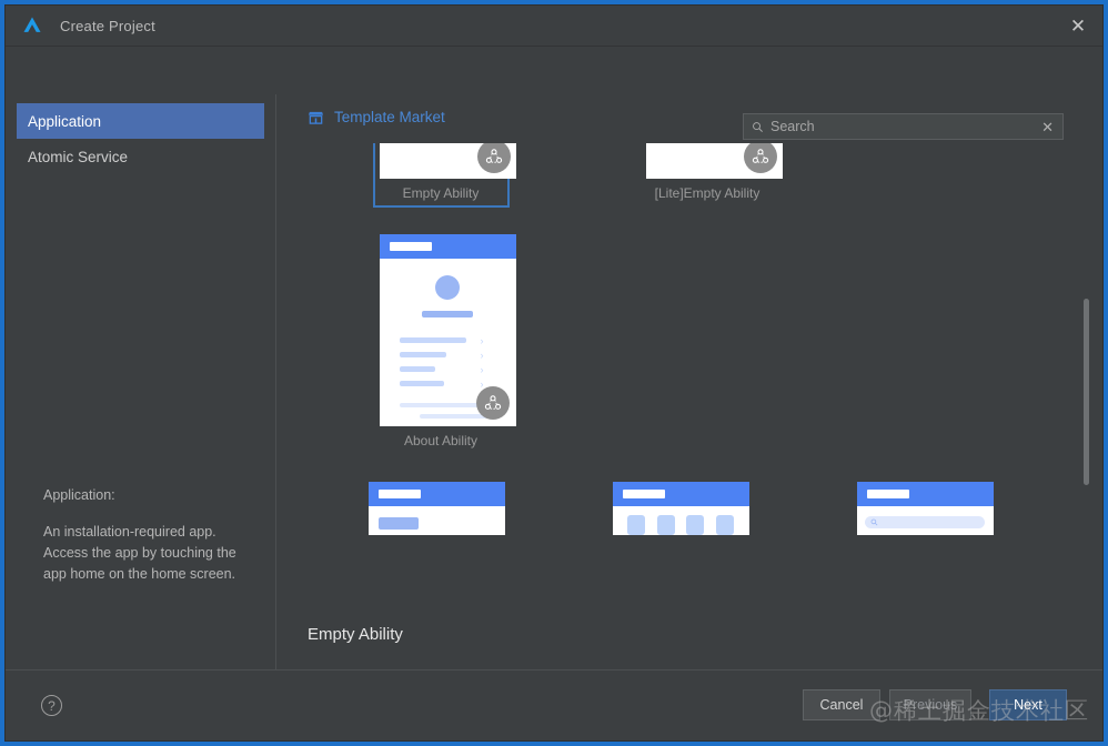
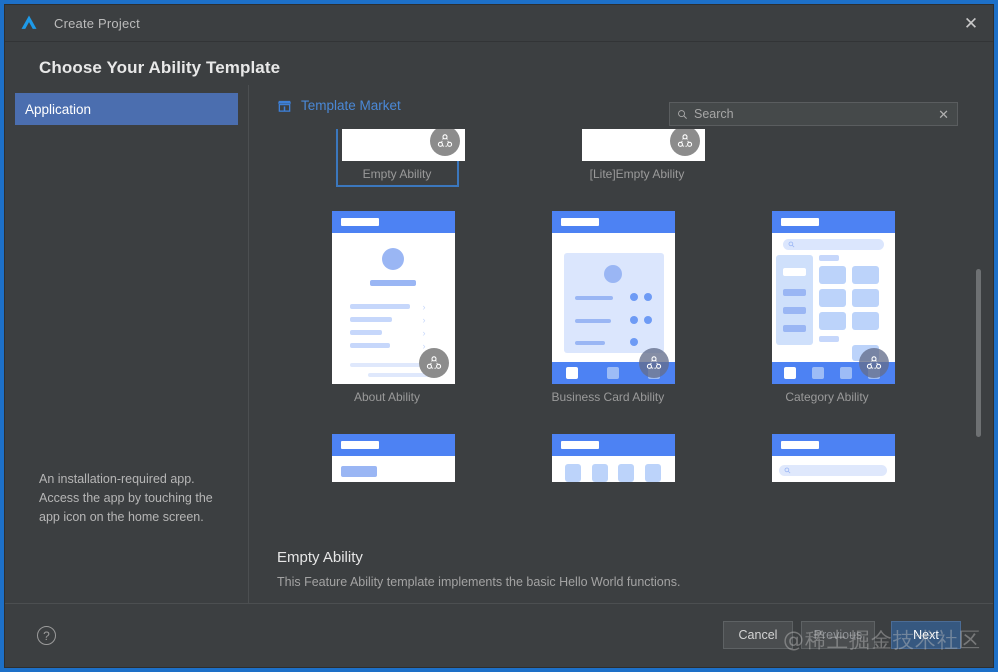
  Create Project
  ✕
+ Choose Your Ability Template
  Application
- Atomic Service
- Application:
- An installation-required app. Access the app by touching the app home on the home screen.
+ An installation-required app. Access the app by touching the app icon on the home screen.
  Template Market
  Search
  ✕
  Empty Ability
  [Lite]Empty Ability
  ›
  ›
  ›
  ›
  About Ability
+ Business Card Ability
+ Category Ability
  Empty Ability
+ This Feature Ability template implements the basic Hello World functions.
  ?
  Cancel
  Previous
  Next
  @稀土掘金技术社区
